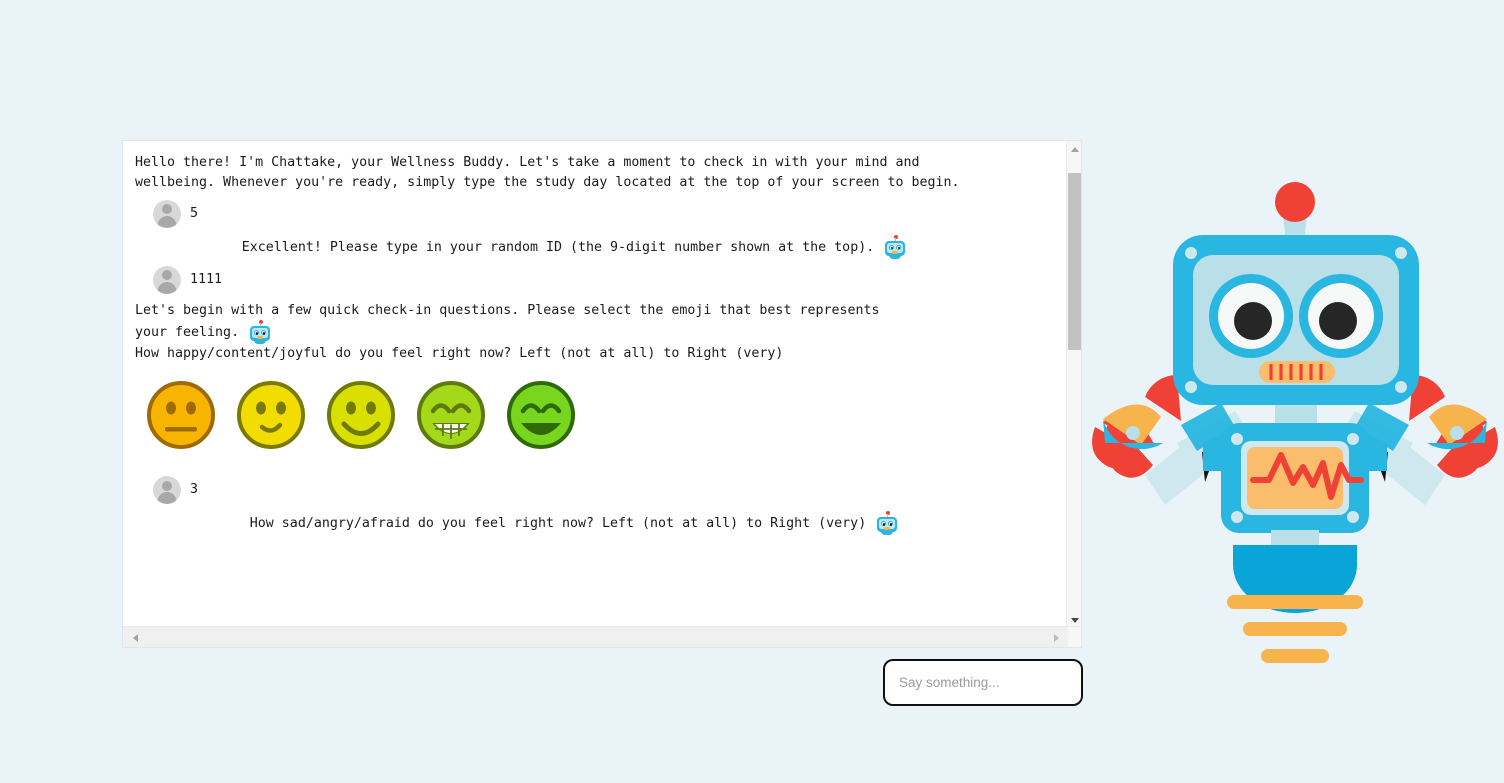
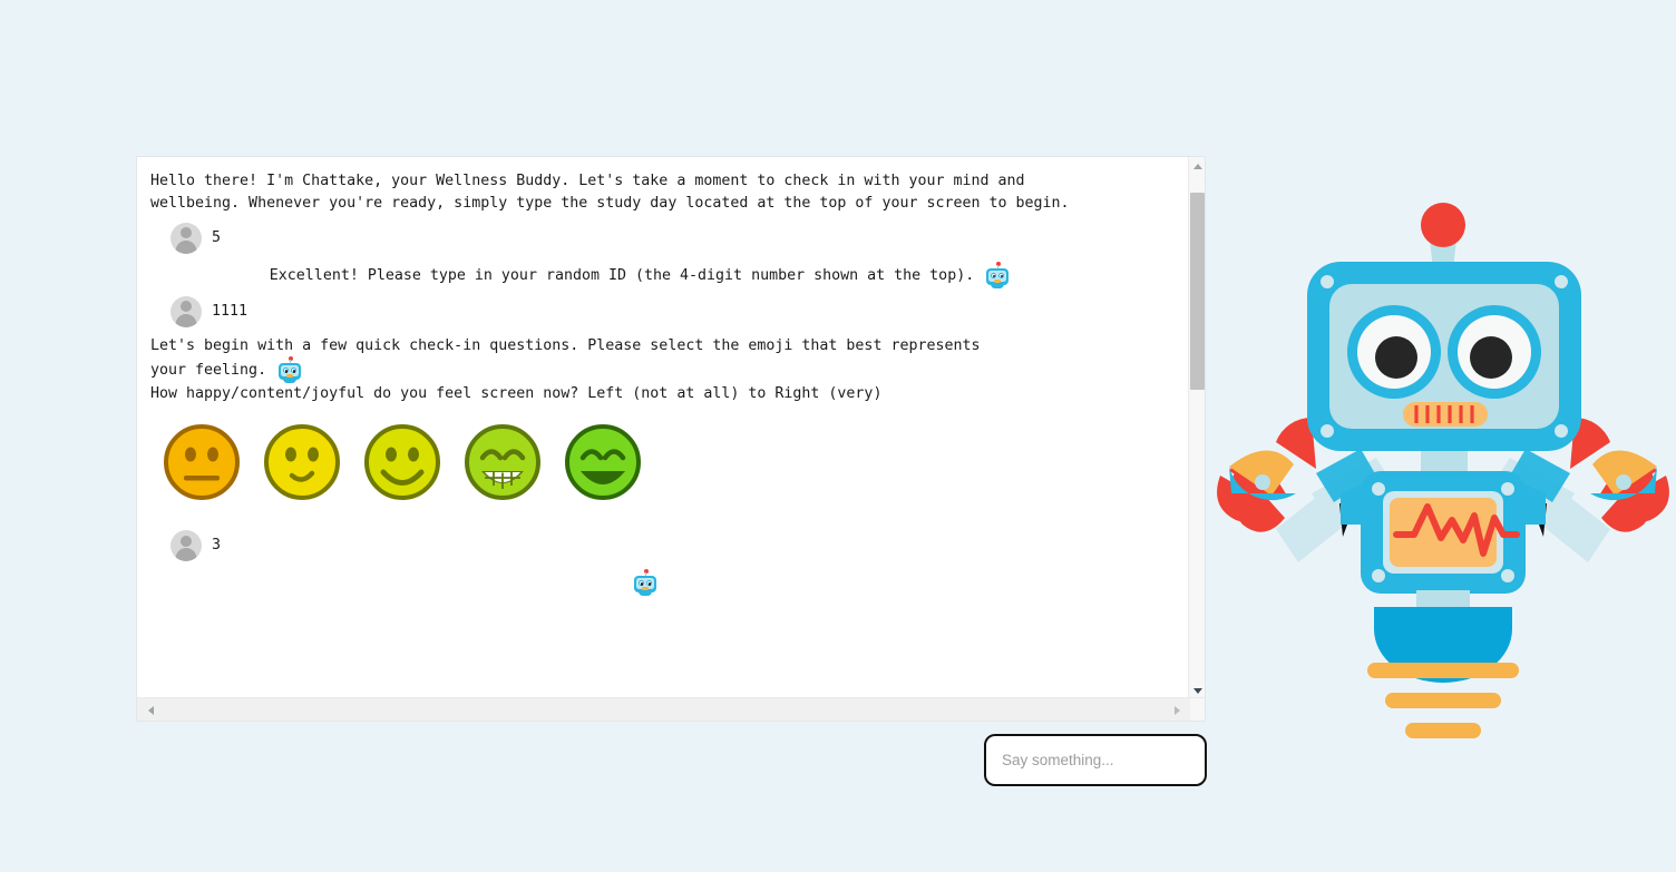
  Hello there! I'm Chattake, your Wellness Buddy. Let's take a moment to check in with your mind and
  wellbeing. Whenever you're ready, simply type the study day located at the top of your screen to begin.
  5
- Excellent! Please type in your random ID (the 9-digit number shown at the top).
+ Excellent! Please type in your random ID (the 4-digit number shown at the top).
  1111
  Let's begin with a few quick check-in questions. Please select the emoji that best represents
  your feeling.
- How happy/content/joyful do you feel right now? Left (not at all) to Right (very)
+ How happy/content/joyful do you feel screen now? Left (not at all) to Right (very)
  3
- How sad/angry/afraid do you feel right now? Left (not at all) to Right (very)
  Say something...
